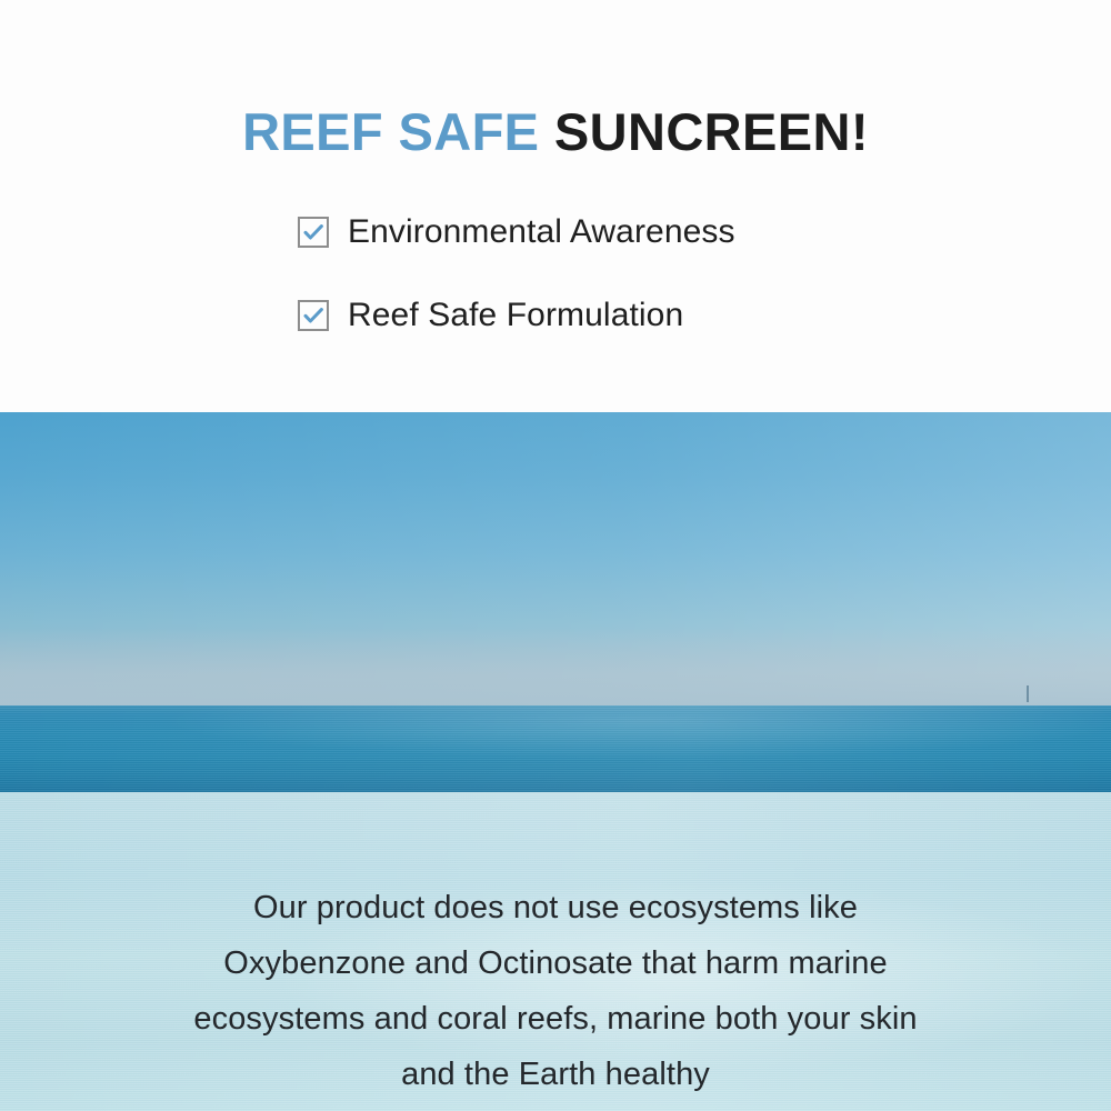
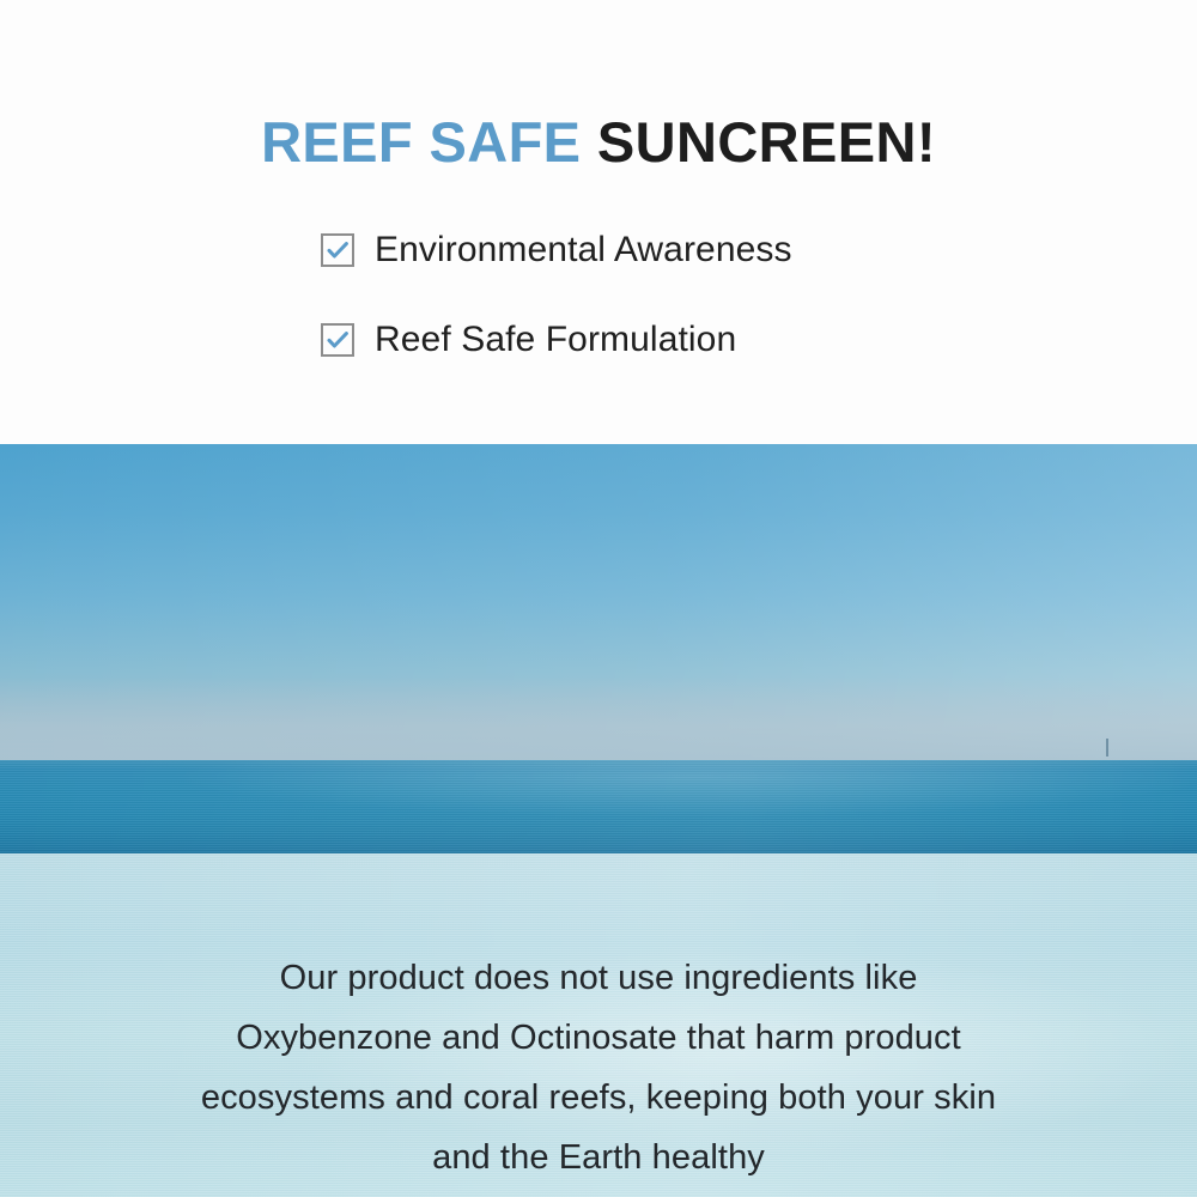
  REEF SAFE SUNCREEN!
  Environmental Awareness
  Reef Safe Formulation
- Our product does not use ecosystems like
+ Our product does not use ingredients like
- Oxybenzone and Octinosate that harm marine
+ Oxybenzone and Octinosate that harm product
- ecosystems and coral reefs, marine both your skin
+ ecosystems and coral reefs, keeping both your skin
  and the Earth healthy
